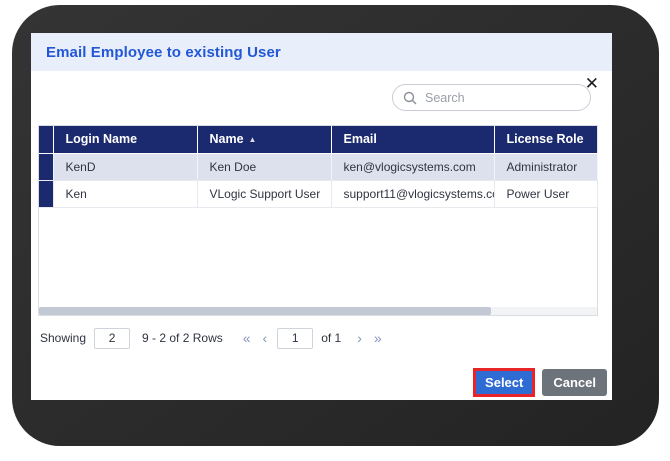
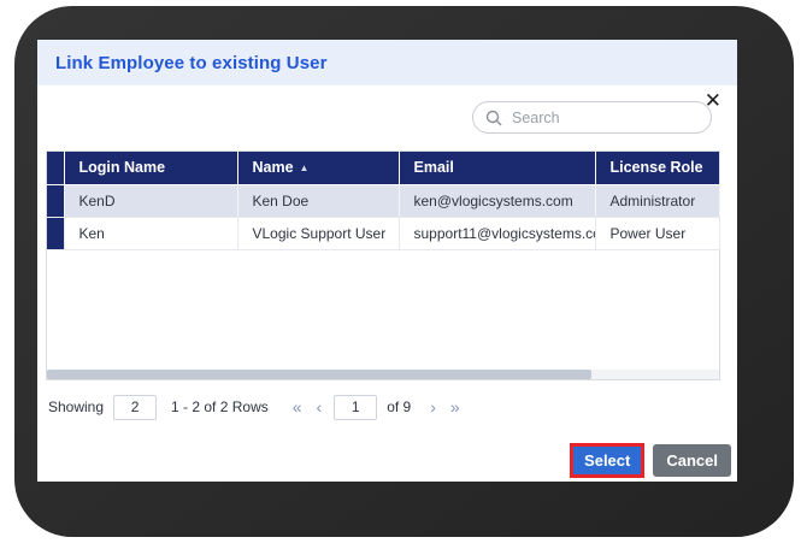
- Email Employee to existing User
+ Link Employee to existing User
  ✕
  Search
  	Login Name	Name ▲	Email	License Role
  	KenD	Ken Doe	ken@vlogicsystems.com	Administrator
  	Ken	VLogic Support User	support11@vlogicsystems.c	Power User
  Showing
  2
- 9 - 2 of 2 Rows
+ 1 - 2 of 2 Rows
  «
  ‹
  1
- of 1
+ of 9
  ›
  »
  Select
  Cancel
